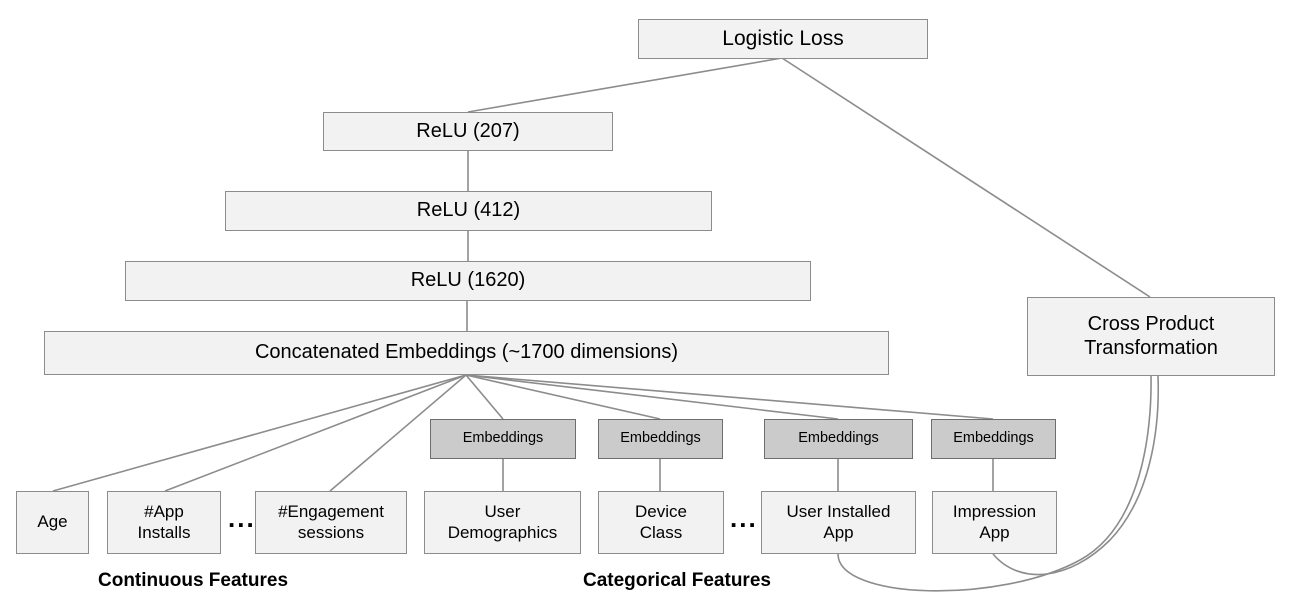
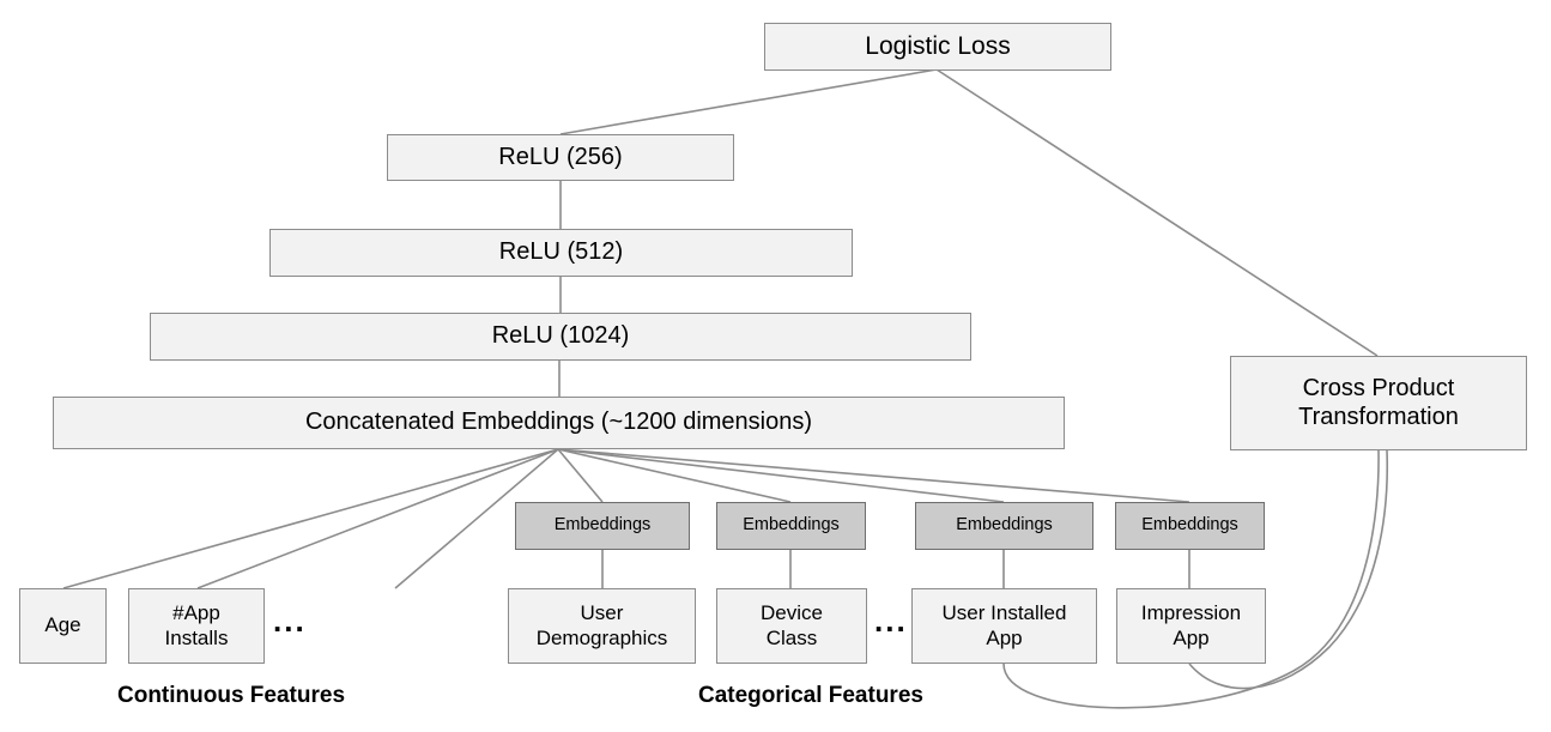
  Logistic Loss
- ReLU (207)
+ ReLU (256)
- ReLU (412)
+ ReLU (512)
- ReLU (1620)
+ ReLU (1024)
- Concatenated Embeddings (~1700 dimensions)
+ Concatenated Embeddings (~1200 dimensions)
  Cross Product
  Transformation
  Embeddings
  Embeddings
  Embeddings
  Embeddings
  Age
  #App
  Installs
- #Engagement
- sessions
  User
  Demographics
  Device
  Class
  User Installed
  App
  Impression
  App
  ...
  ...
  Continuous Features
  Categorical Features
